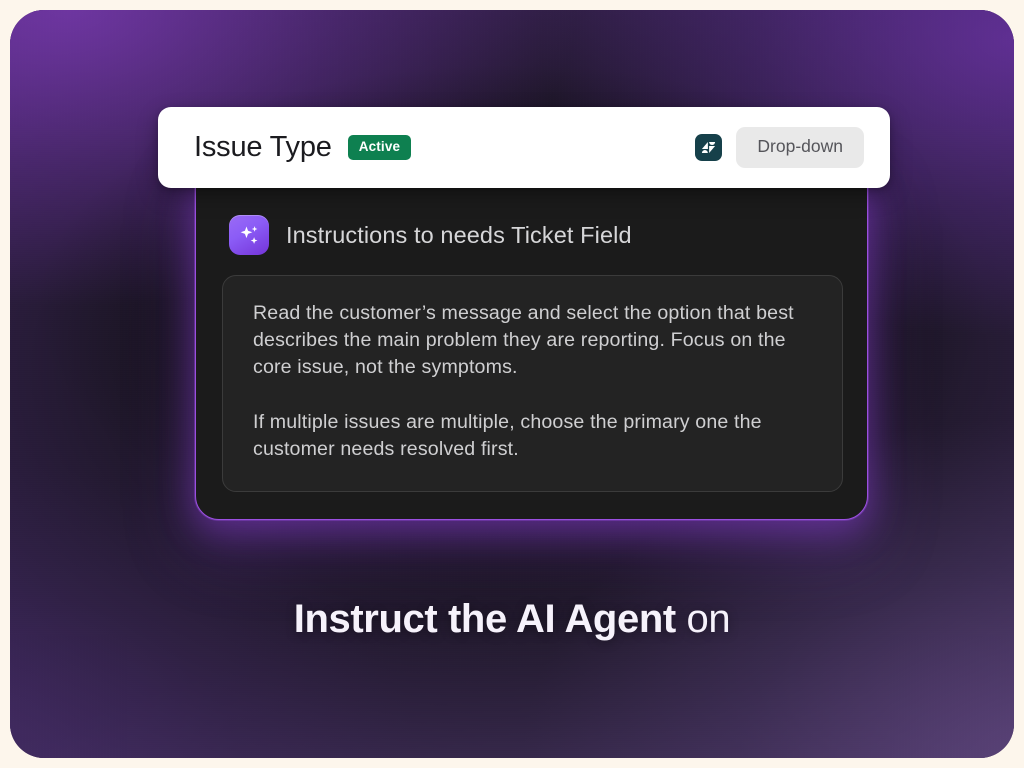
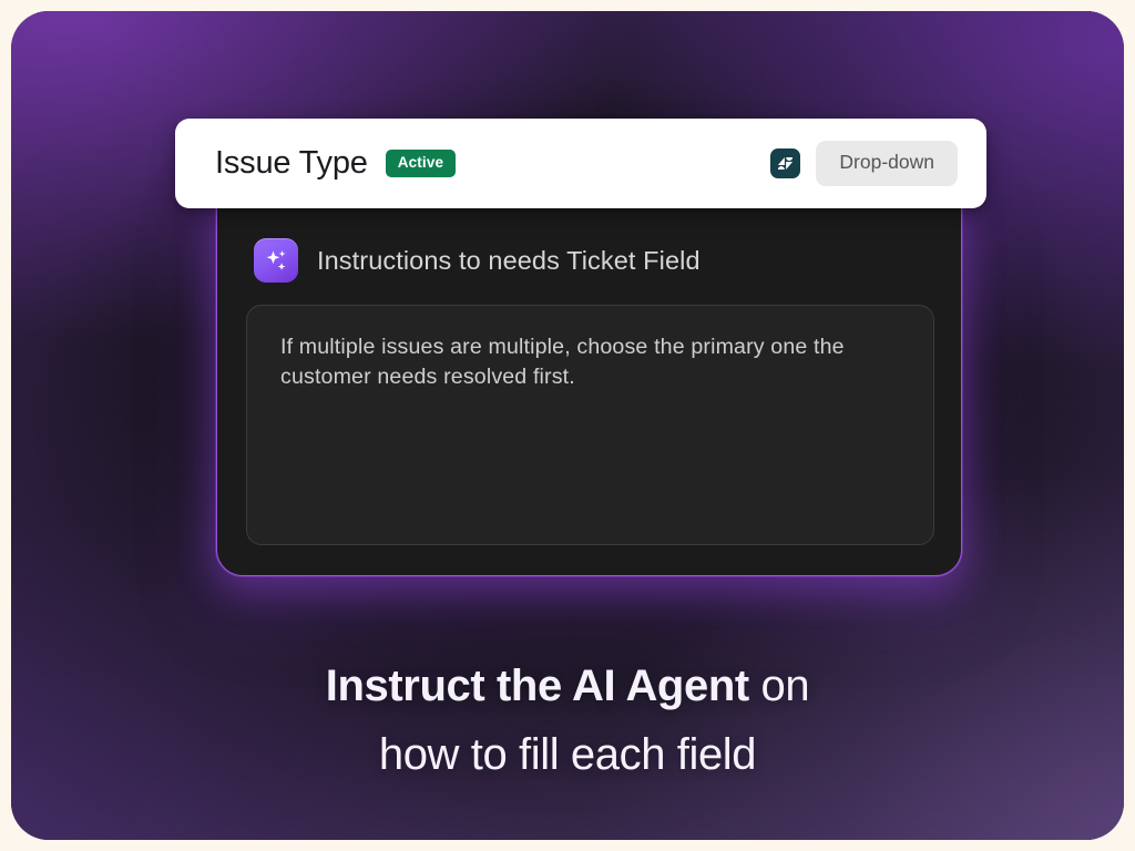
  Instructions to needs Ticket Field
- Read the customer’s message and select the option that best describes the main problem they are reporting. Focus on the core issue, not the symptoms.
  If multiple issues are multiple, choose the primary one the customer needs resolved first.
  Issue Type
  Active
  Drop-down
  Instruct the AI Agent on
+ how to fill each field
